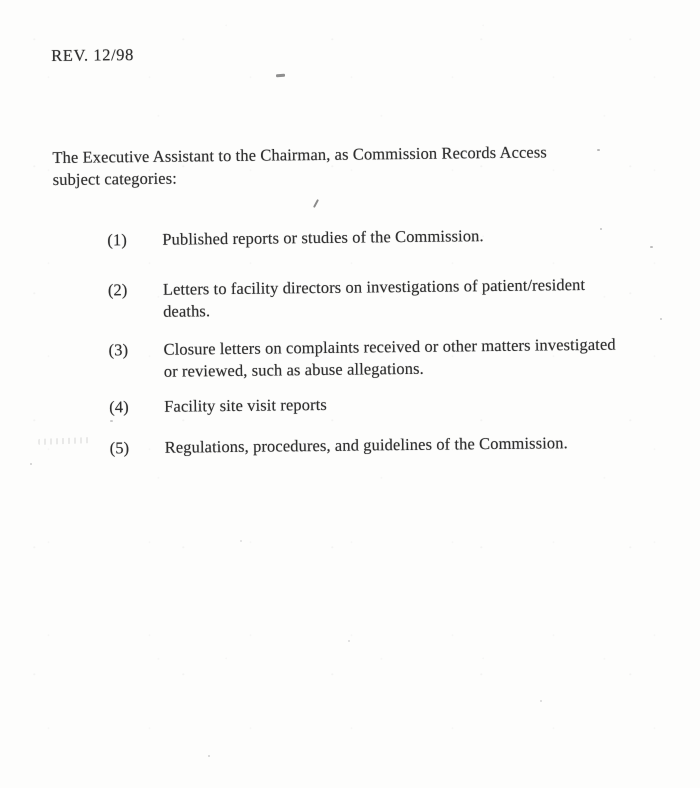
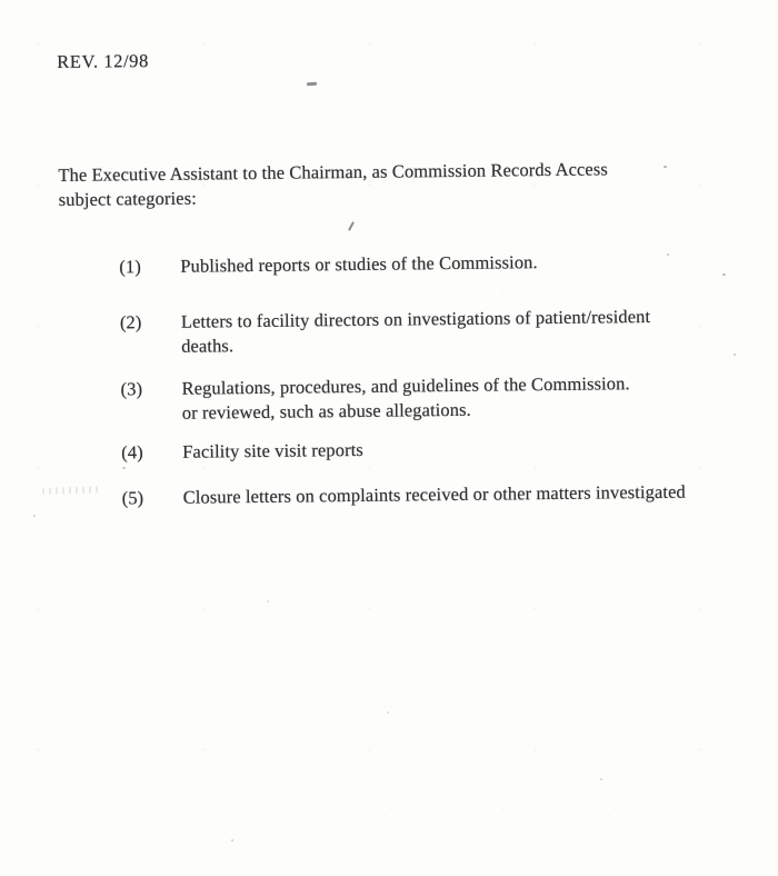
  REV. 12/98
  The Executive Assistant to the Chairman, as Commission Records Access
  subject categories:
  (1)
  Published reports or studies of the Commission.
  (2)
  Letters to facility directors on investigations of patient/resident
  deaths.
  (3)
- Closure letters on complaints received or other matters investigated
+ Regulations, procedures, and guidelines of the Commission.
  or reviewed, such as abuse allegations.
  (4)
  Facility site visit reports
  (5)
- Regulations, procedures, and guidelines of the Commission.
+ Closure letters on complaints received or other matters investigated
